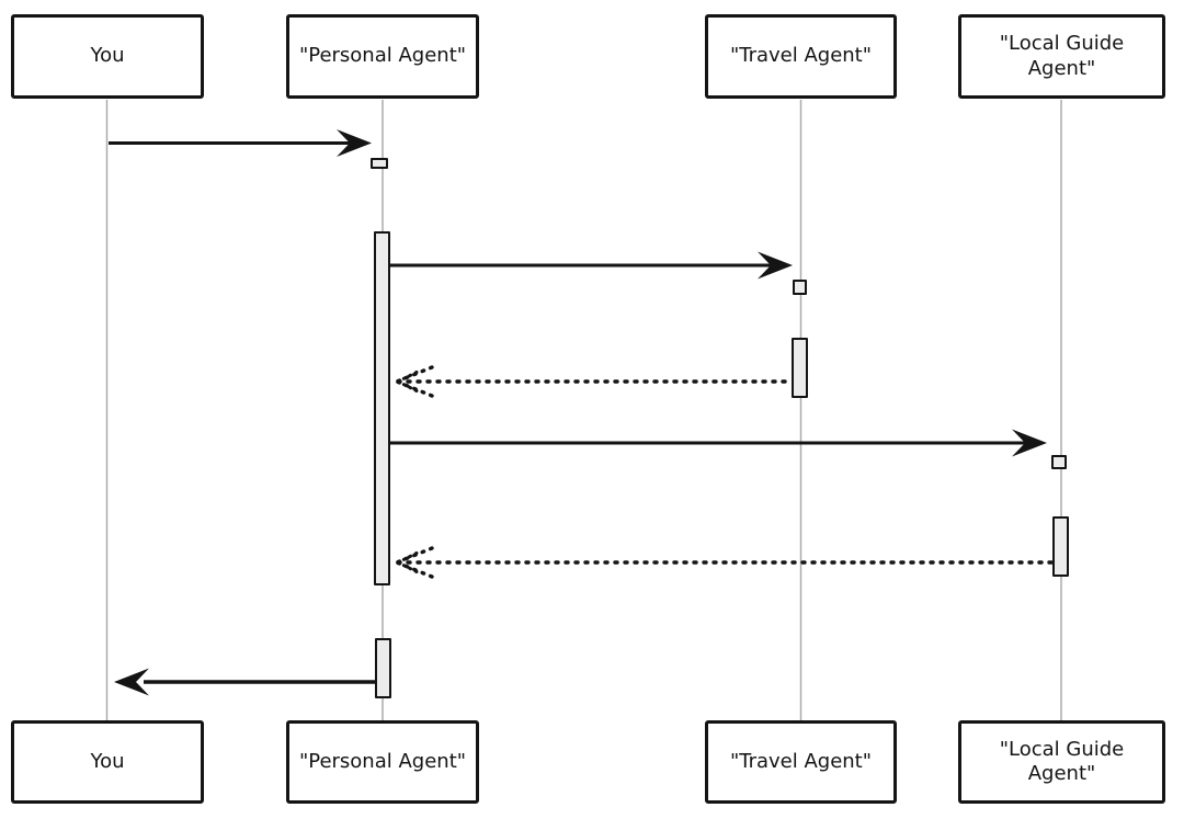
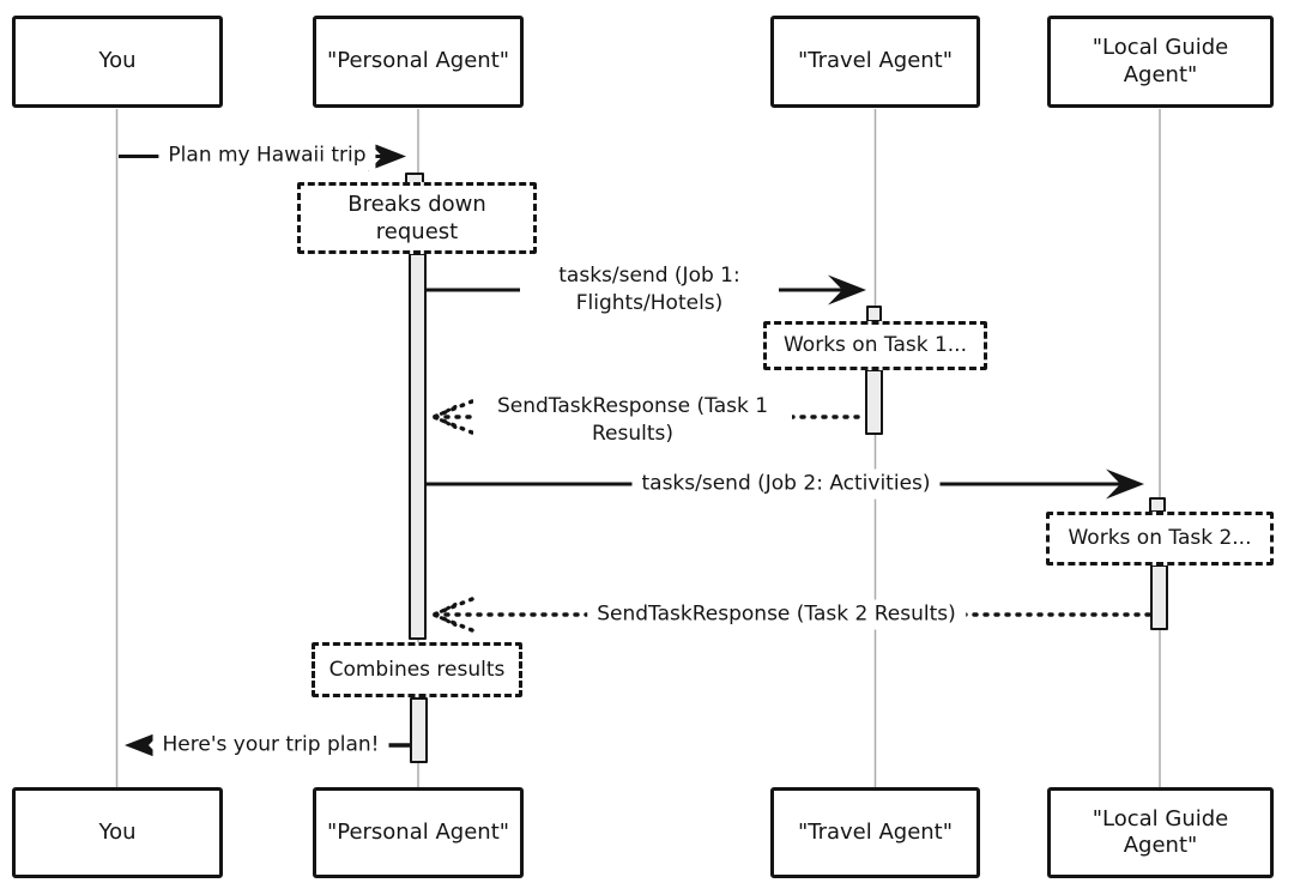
+ Plan my Hawaii trip
+ tasks/send (Job 1: Flights/Hotels)
+ SendTaskResponse (Task 1 Results)
+ tasks/send (Job 2: Activities)
+ SendTaskResponse (Task 2 Results)
+ Here's your trip plan!
+ Breaks down request
+ Works on Task 1...
+ Works on Task 2...
+ Combines results
  You
  "Personal Agent"
  "Travel Agent"
  "Local Guide Agent"
  You
  "Personal Agent"
  "Travel Agent"
  "Local Guide Agent"
